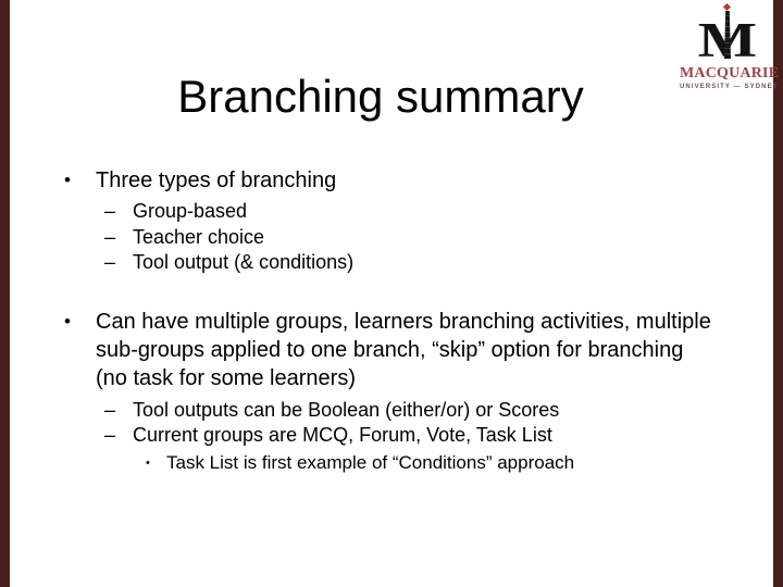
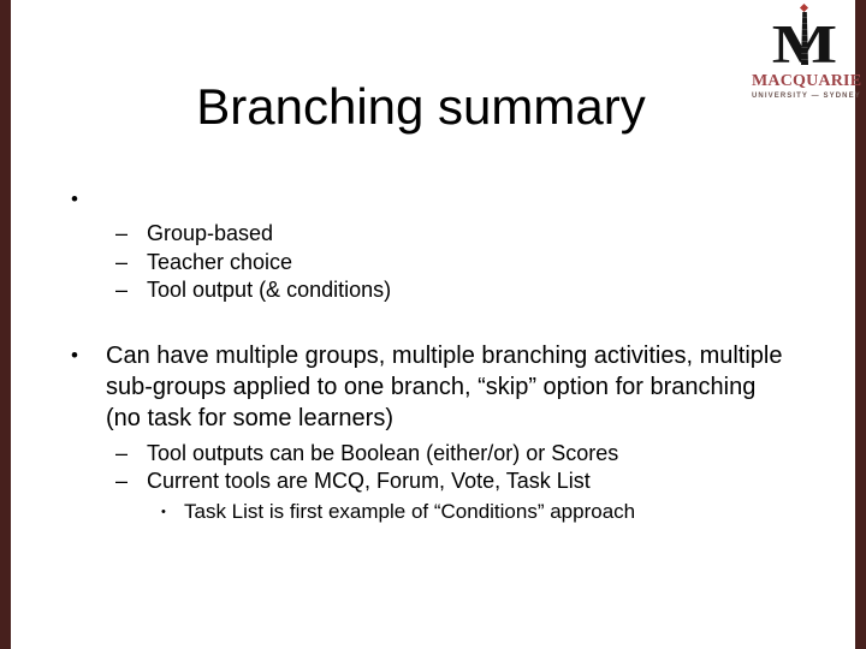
  Branching summary
  MACQUARIE
  •
- Three types of branching
  –
  Group-based
  –
  Teacher choice
  –
  Tool output (& conditions)
  •
- Can have multiple groups, learners branching activities, multiple
+ Can have multiple groups, multiple branching activities, multiple
  sub-groups applied to one branch, “skip” option for branching
  (no task for some learners)
  –
  Tool outputs can be Boolean (either/or) or Scores
  –
- Current groups are MCQ, Forum, Vote, Task List
+ Current tools are MCQ, Forum, Vote, Task List
  •
  Task List is first example of “Conditions” approach
